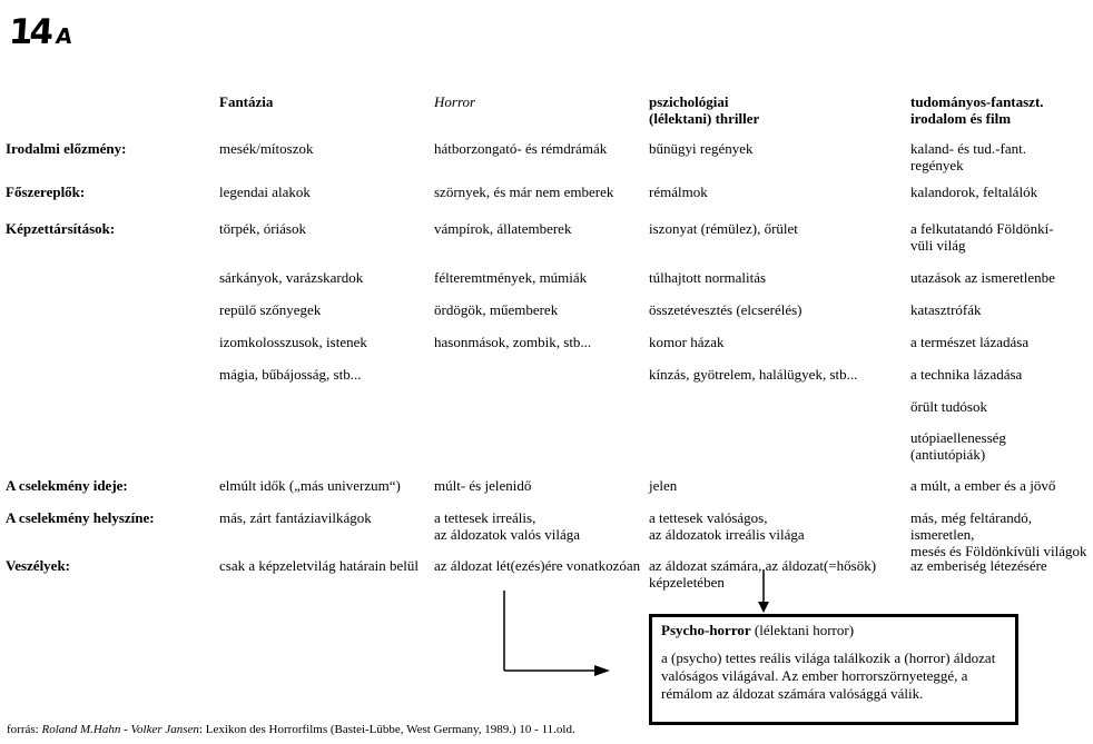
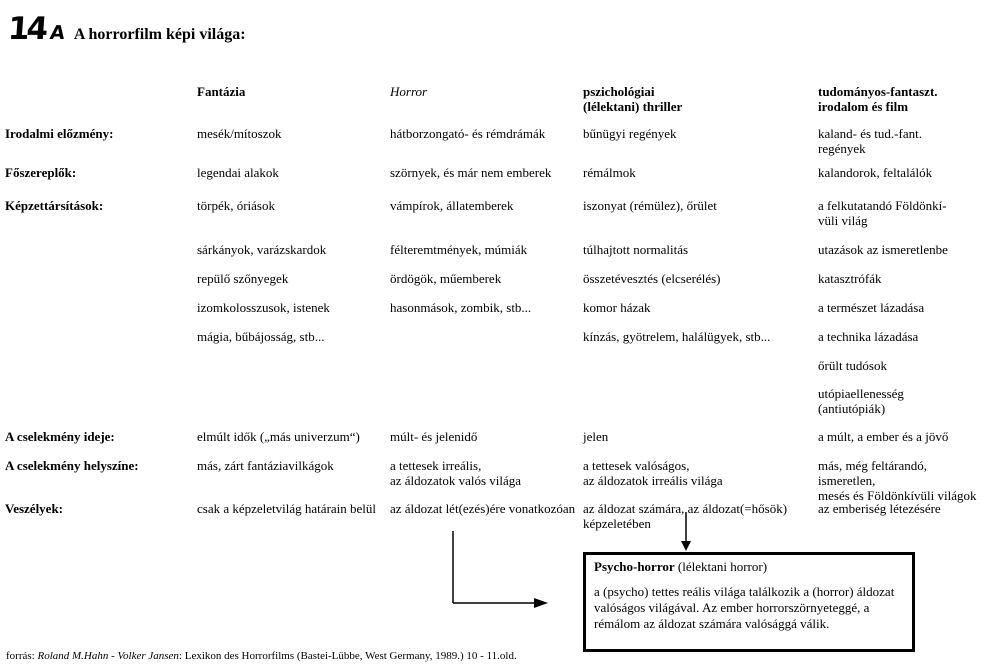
+ A horrorfilm képi világa:
  Fantázia
  Horror
  pszichológiai
  (lélektani) thriller
  tudományos-fantaszt.
  irodalom és film
  Irodalmi előzmény:
  mesék/mítoszok
  hátborzongató- és rémdrámák
  bűnügyi regények
  kaland- és tud.-fant.
  regények
  Főszereplők:
  legendai alakok
  szörnyek, és már nem emberek
  rémálmok
  kalandorok, feltalálók
  Képzettársítások:
  törpék, óriások
  vámpírok, állatemberek
  iszonyat (rémülez), őrület
  a felkutatandó Földönkí-
  vüli világ
  sárkányok, varázskardok
  félteremtmények, múmiák
  túlhajtott normalitás
  utazások az ismeretlenbe
  repülő szőnyegek
  ördögök, műemberek
  összetévesztés (elcserélés)
  katasztrófák
  izomkolosszusok, istenek
  hasonmások, zombik, stb...
  komor házak
  a természet lázadása
  mágia, bűbájosság, stb...
  kínzás, gyötrelem, halálügyek, stb...
  a technika lázadása
  őrült tudósok
  utópiaellenesség
  (antiutópiák)
  A cselekmény ideje:
  elmúlt idők („más univerzum“)
  múlt- és jelenidő
  jelen
  a múlt, a ember és a jövő
  A cselekmény helyszíne:
  más, zárt fantáziavilkágok
  a tettesek irreális,
  az áldozatok valós világa
  a tettesek valóságos,
  az áldozatok irreális világa
  más, még feltárandó, ismeretlen,
  mesés és Földönkívüli világok
  Veszélyek:
  csak a képzeletvilág határain belül
  az áldozat lét(ezés)ére vonatkozóan
  az áldozat számára, az áldozat(=hősök)
  képzeletében
  az emberiség létezésére
  Psycho-horror (lélektani horror)
  a (psycho) tettes reális világa találkozik a (horror) áldozat valóságos világával. Az ember horrorszörnyeteggé, a rémálom az áldozat számára valósággá válik.
  forrás: Roland M.Hahn - Volker Jansen: Lexikon des Horrorfilms (Bastei-Lübbe, West Germany, 1989.) 10 - 11.old.
